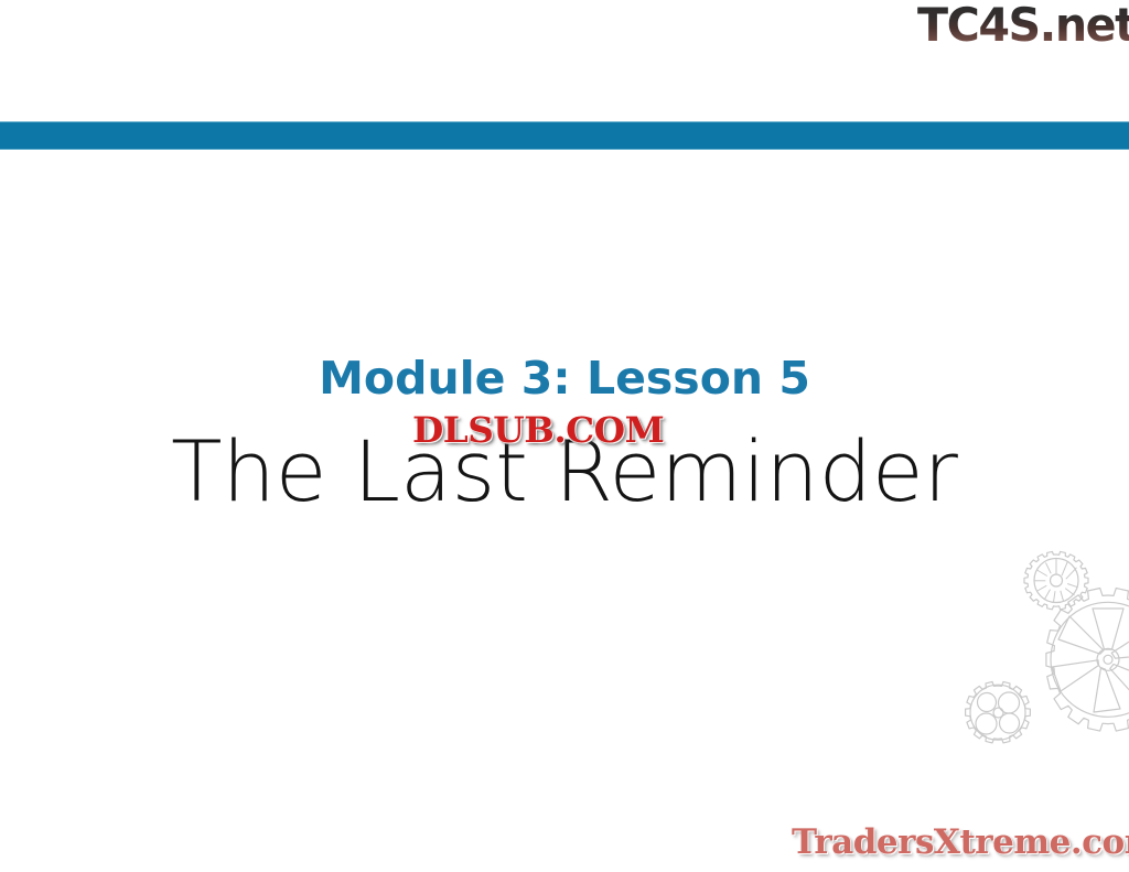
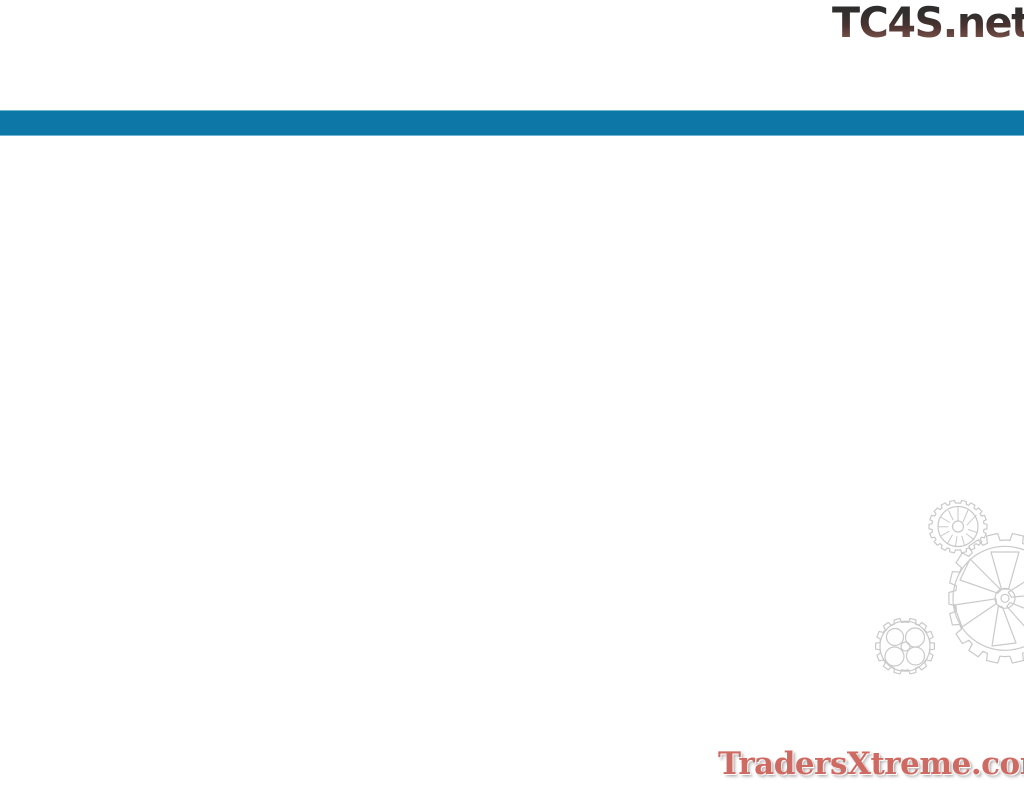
  TC4S.net
- Module 3: Lesson 5
- The Last Reminder
- DLSUB.COM
  TradersXtreme.co
